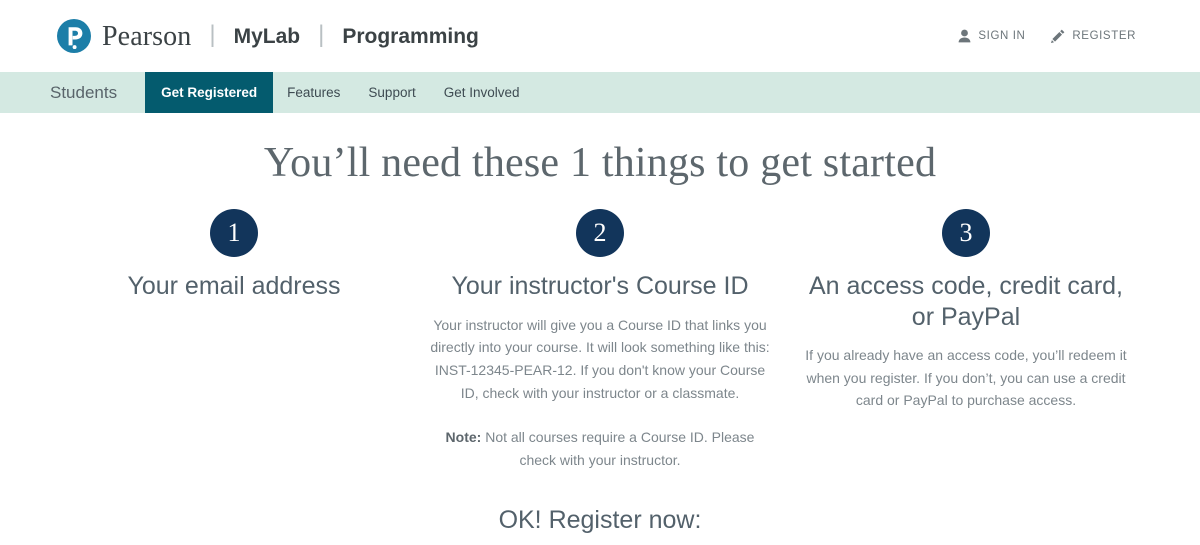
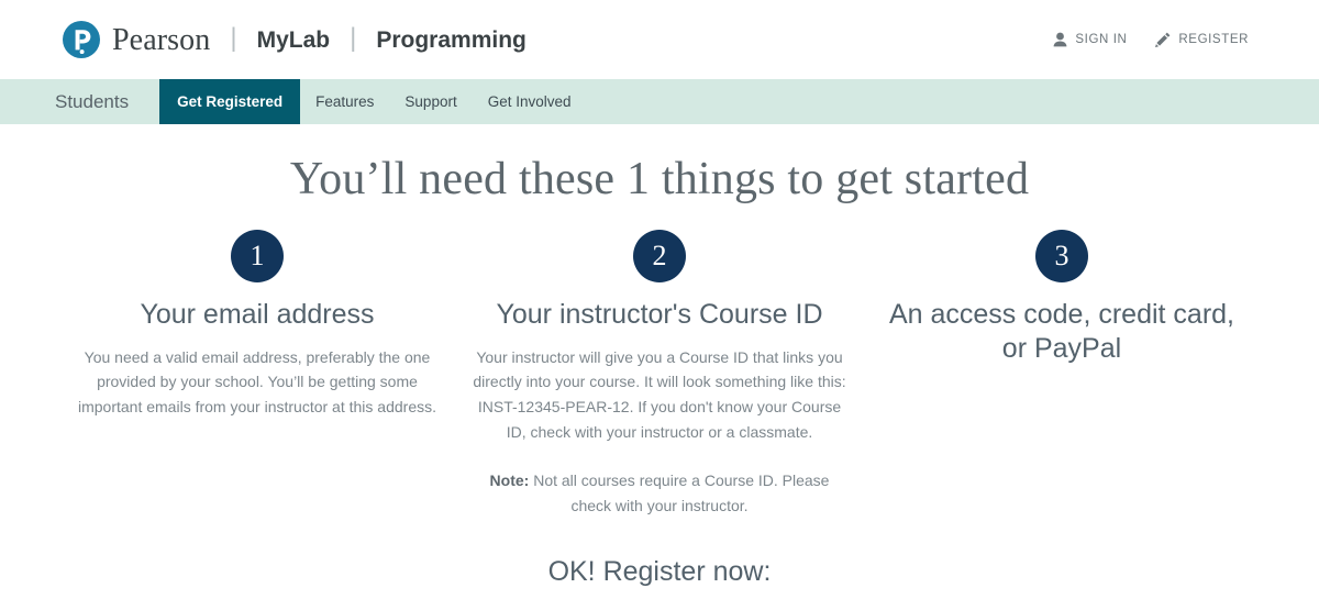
  Pearson
  |
  MyLab
  |
  Programming
  SIGN IN
  REGISTER
  Students
  Get Registered
  Features
  Support
  Get Involved
  You’ll need these 1 things to get started
  1
  Your email address
+ You need a valid email address, preferably the one provided by your school. You’ll be getting some important emails from your instructor at this address.
  2
  Your instructor's Course ID
  Your instructor will give you a Course ID that links you directly into your course. It will look something like this: INST-12345-PEAR-12. If you don't know your Course ID, check with your instructor or a classmate.
  Note: Not all courses require a Course ID. Please check with your instructor.
  3
  An access code, credit card, or PayPal
- If you already have an access code, you’ll redeem it when you register. If you don’t, you can use a credit card or PayPal to purchase access.
  OK! Register now:
